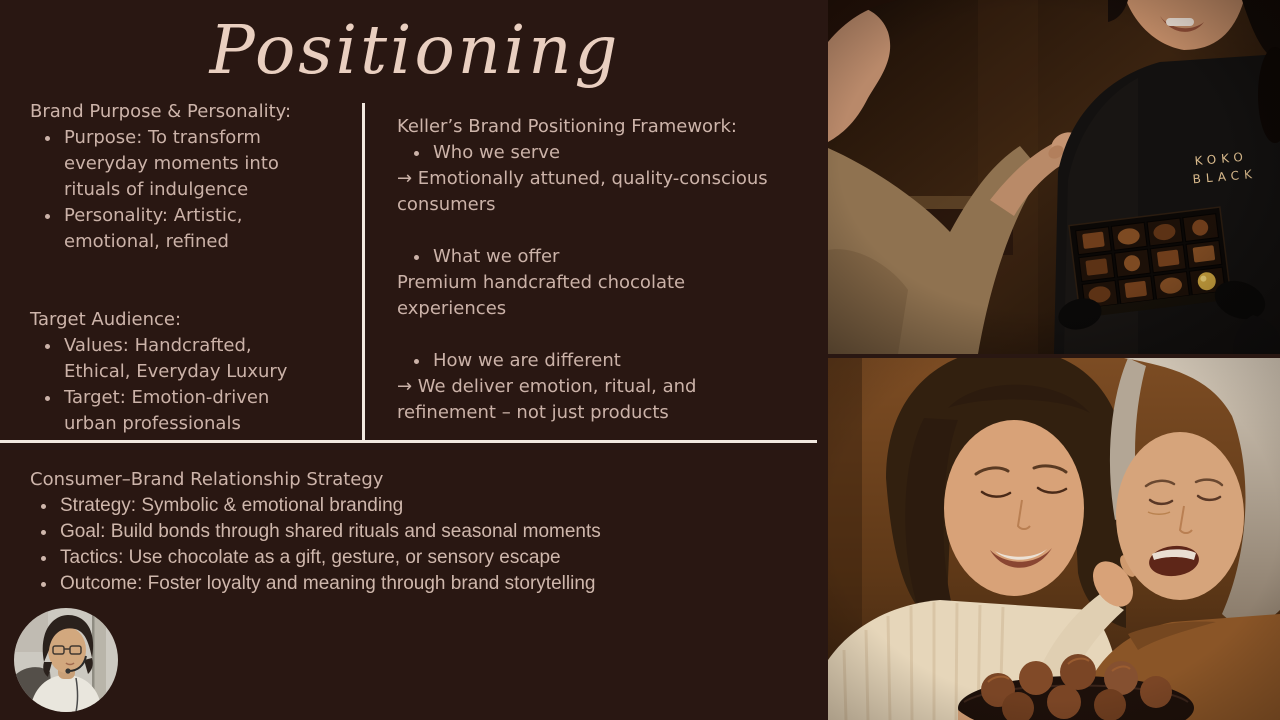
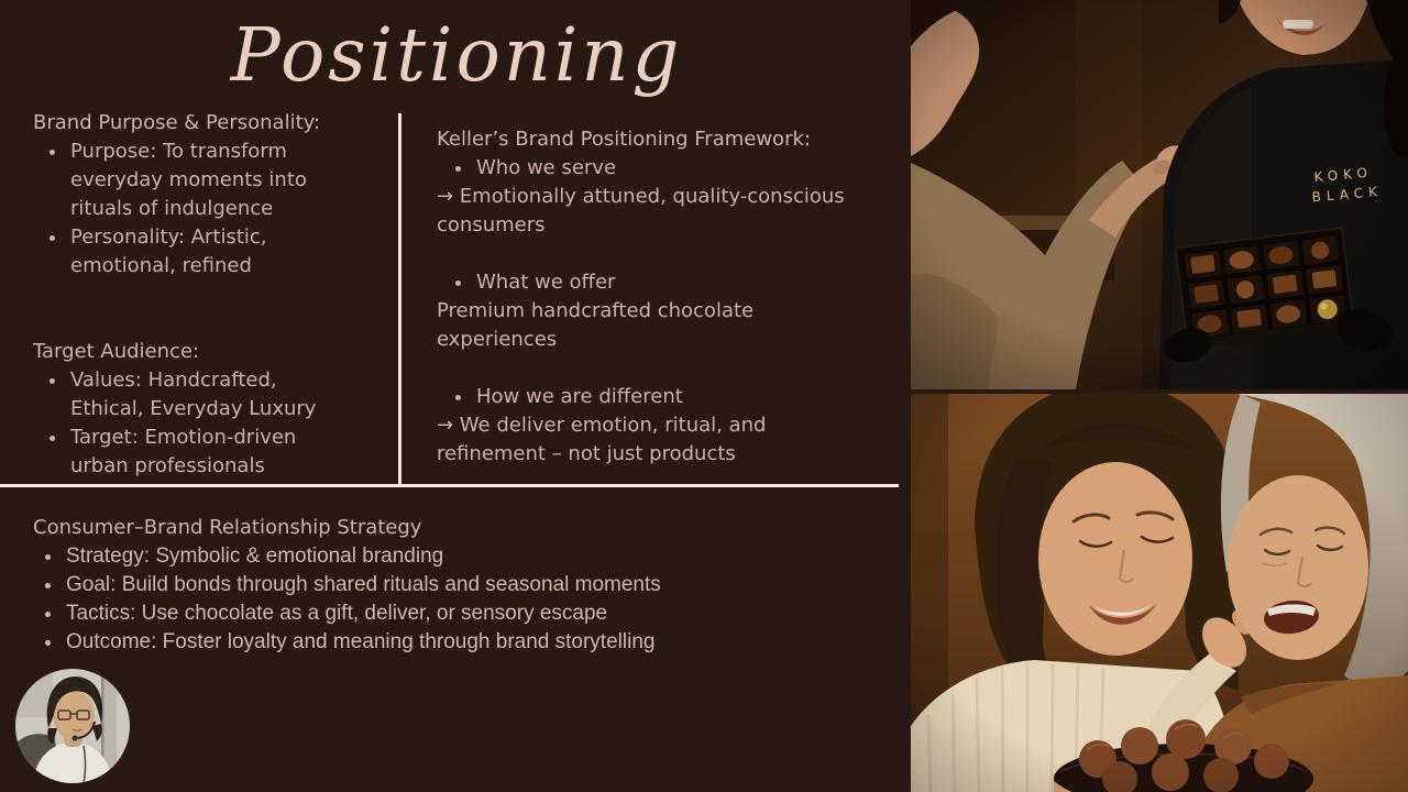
  Positioning
  Brand Purpose & Personality:
  Purpose: To transform everyday moments into rituals of indulgence
  Personality: Artistic, emotional, refined
  Target Audience:
  Values: Handcrafted, Ethical, Everyday Luxury
  Target: Emotion-driven urban professionals
  Keller’s Brand Positioning Framework:
  Who we serve
  → Emotionally attuned, quality-conscious consumers
  What we offer
  Premium handcrafted chocolate experiences
  How we are different
  → We deliver emotion, ritual, and refinement – not just products
  Consumer–Brand Relationship Strategy
  Strategy: Symbolic & emotional branding
  Goal: Build bonds through shared rituals and seasonal moments
- Tactics: Use chocolate as a gift, gesture, or sensory escape
+ Tactics: Use chocolate as a gift, deliver, or sensory escape
  Outcome: Foster loyalty and meaning through brand storytelling
